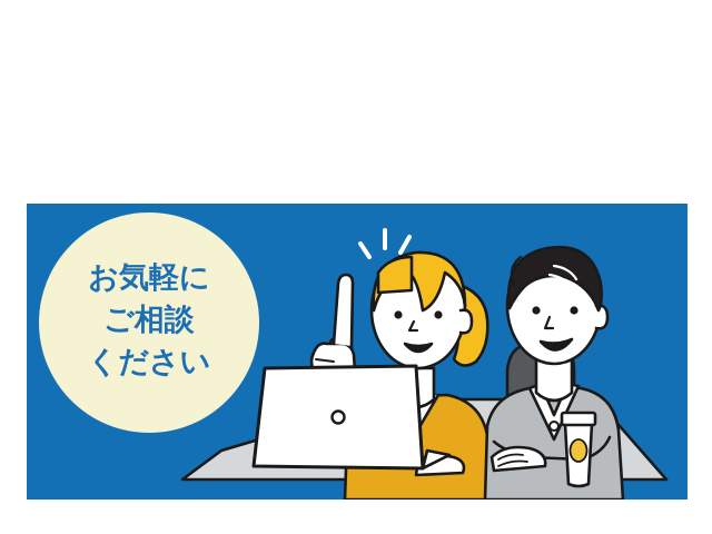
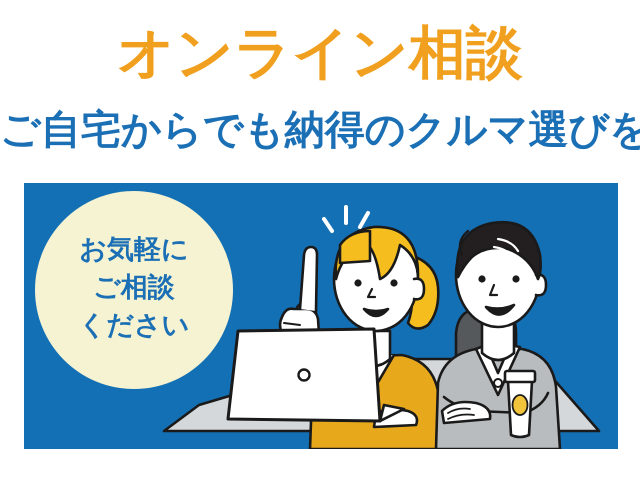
+ オンライン相談
+ ご自宅からでも納得のクルマ選びを
  お気軽に
  ご相談
  ください
